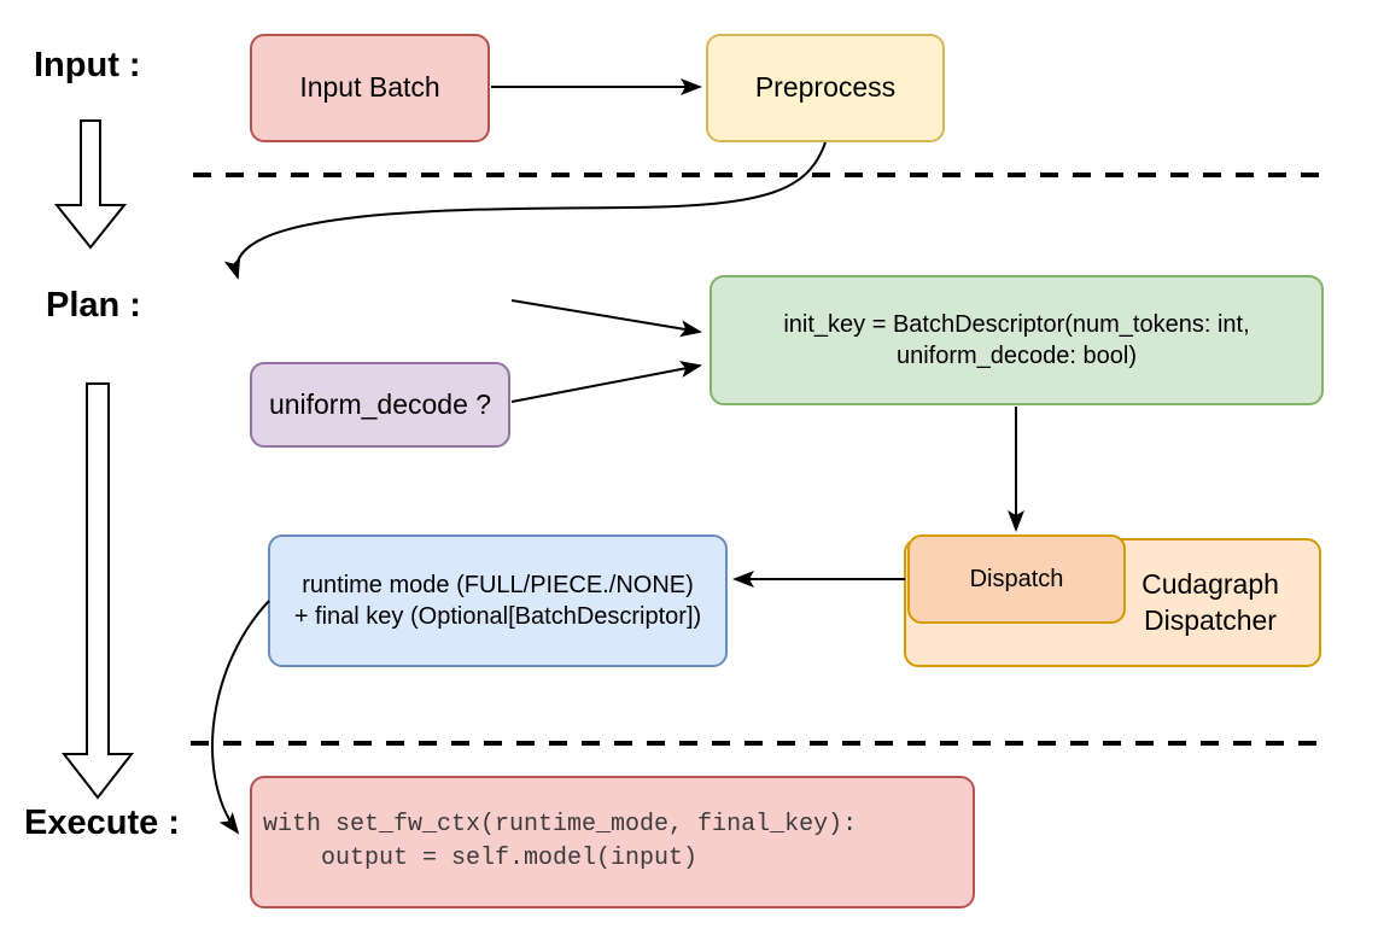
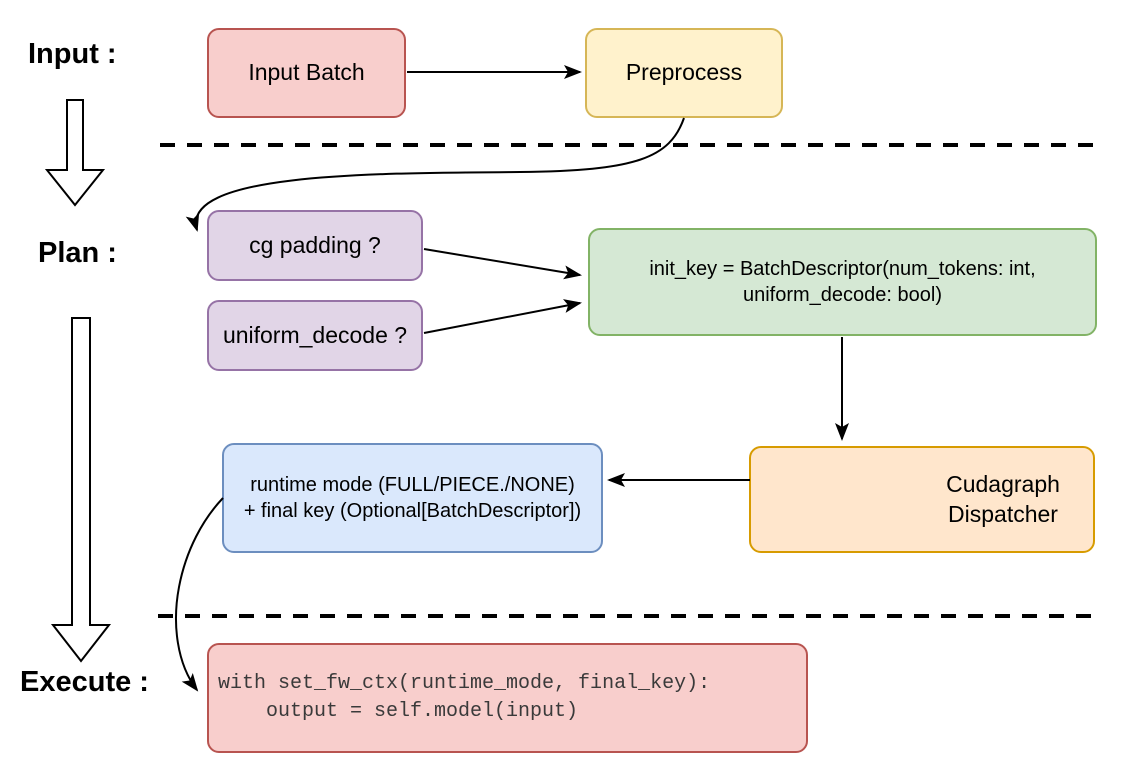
  Input :
  Plan :
  Execute :
  Input Batch
  Preprocess
+ cg padding ?
  uniform_decode ?
  init_key = BatchDescriptor(num_tokens: int,
  uniform_decode: bool)
  Cudagraph
  Dispatcher
- Dispatch
  runtime mode (FULL/PIECE./NONE)
  + final key (Optional[BatchDescriptor])
  with set_fw_ctx(runtime_mode, final_key):
  output = self.model(input)
